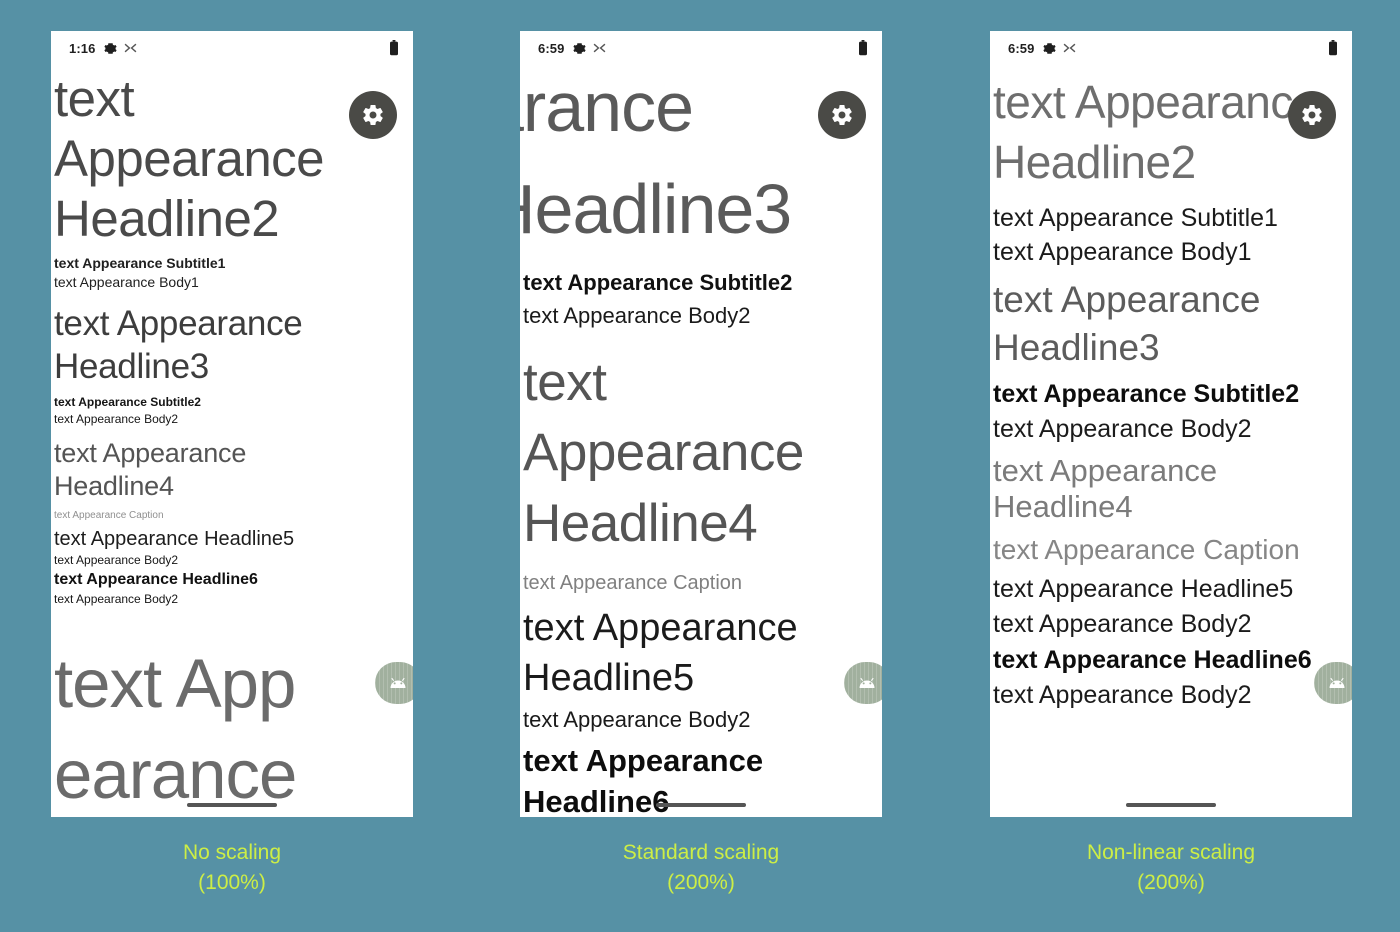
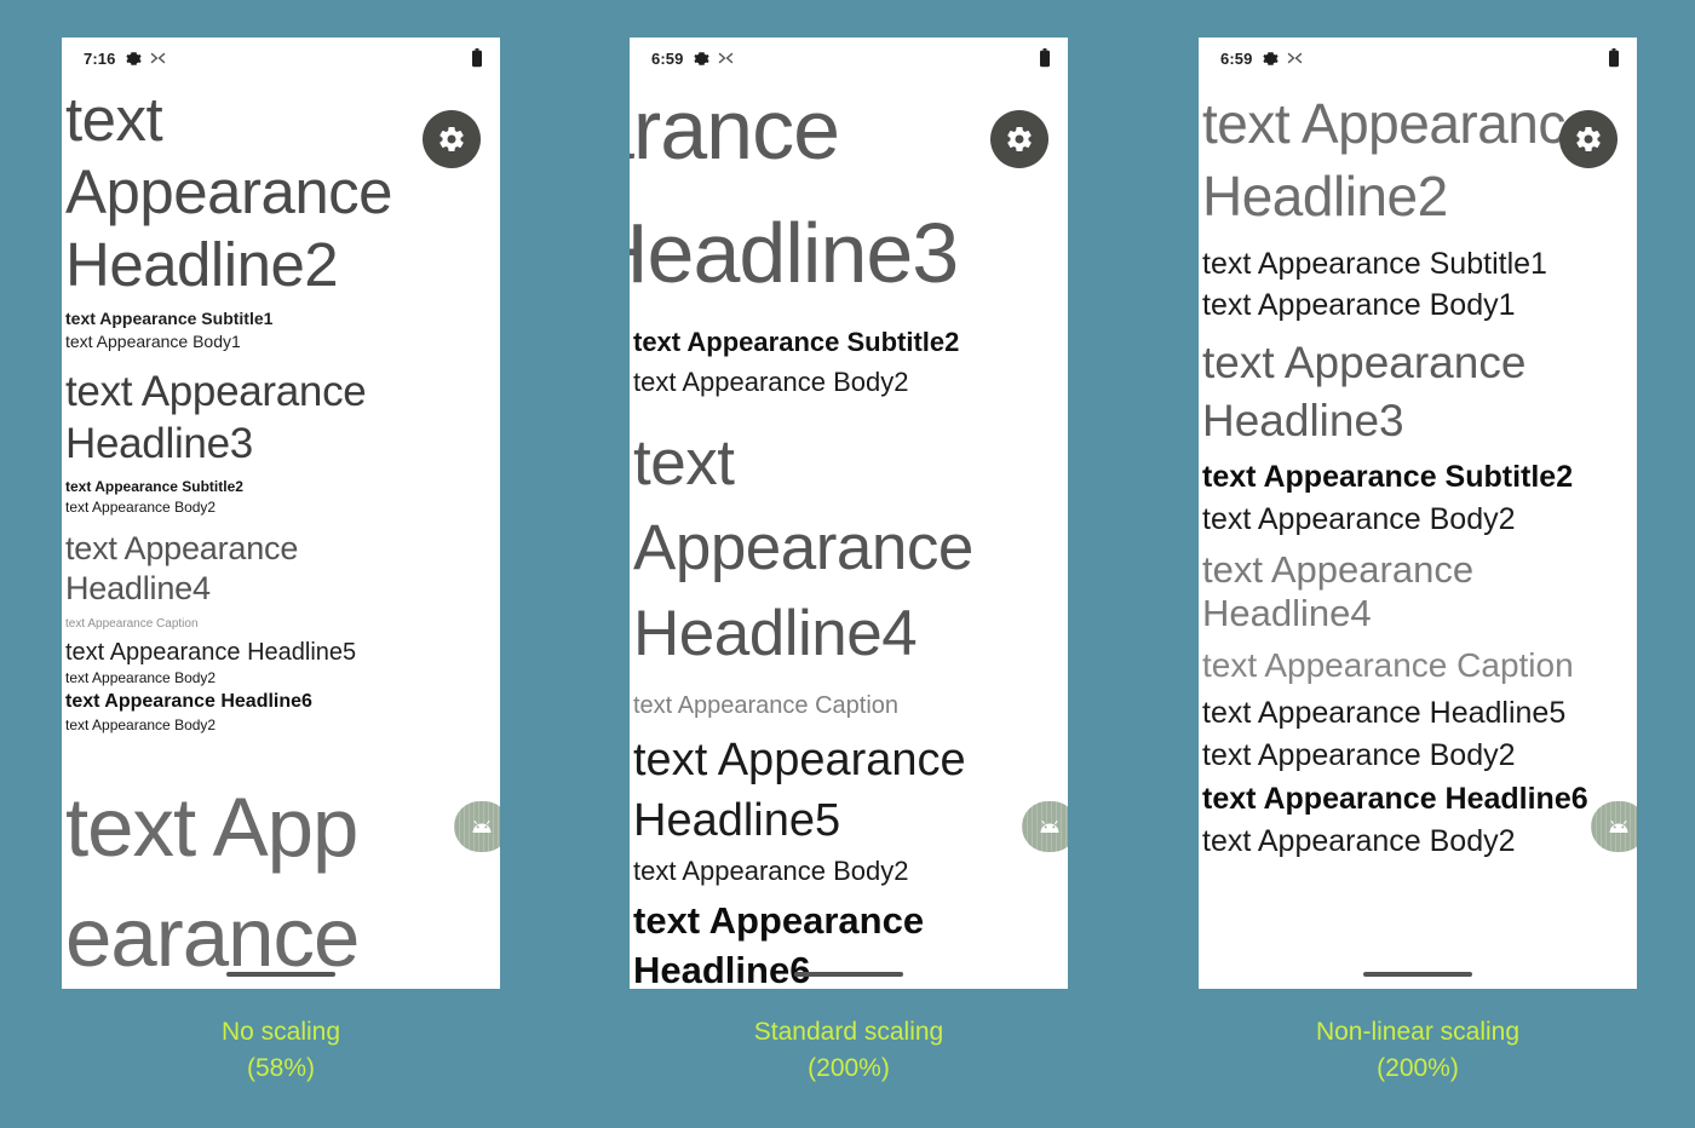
- 1:16
+ 7:16
  text
  Appearance
  Headline2
  text Appearance Subtitle1
  text Appearance Body1
  text Appearance
  Headline3
  text Appearance Subtitle2
  text Appearance Body2
  text Appearance
  Headline4
  text Appearance Caption
  text Appearance Headline5
  text Appearance Body2
  text Appearance Headline6
  text Appearance Body2
  text App
  earance
  6:59
  rance eadline3
  text Appearance Subtitle2
  text Appearance Body2
  text Appearance Headline4
  text Appearance Caption
  text Appearance Headline5
  text Appearance Body2
  text Appearance Headline6
  6:59
  text Appearanc Headline2
  text Appearance Subtitle1
  text Appearance Body1
  text Appearance Headline3
  text Appearance Subtitle2
  text Appearance Body2
  text Appearance Headline4
  text Appearance Caption
  text Appearance Headline5
  text Appearance Body2
  text Appearance Headline6
  text Appearance Body2
  No scaling
- (100%)
+ (58%)
  Standard scaling
  (200%)
  Non-linear scaling
  (200%)
